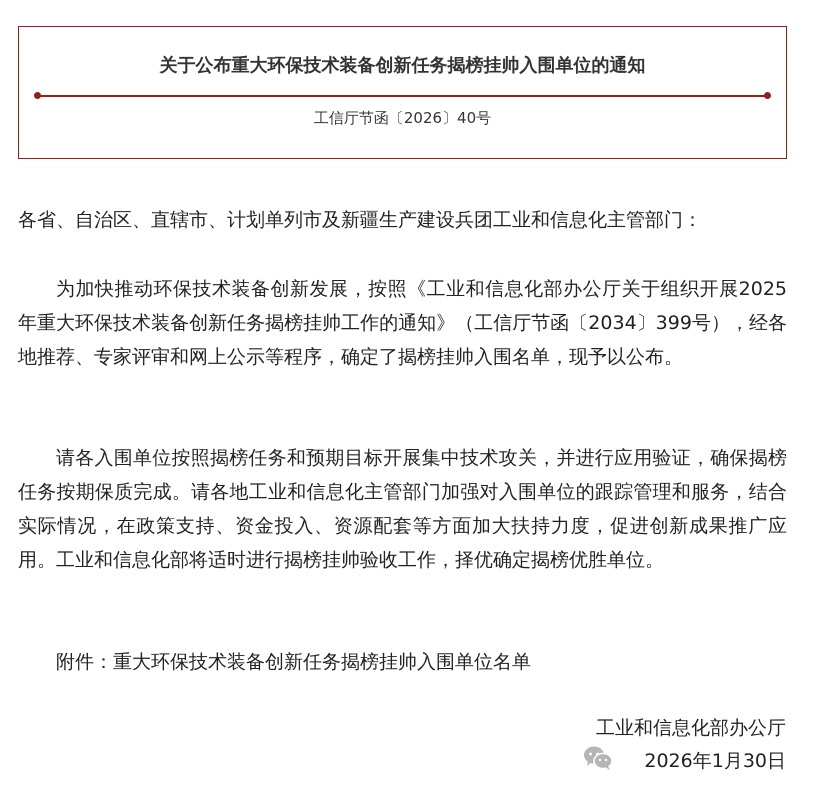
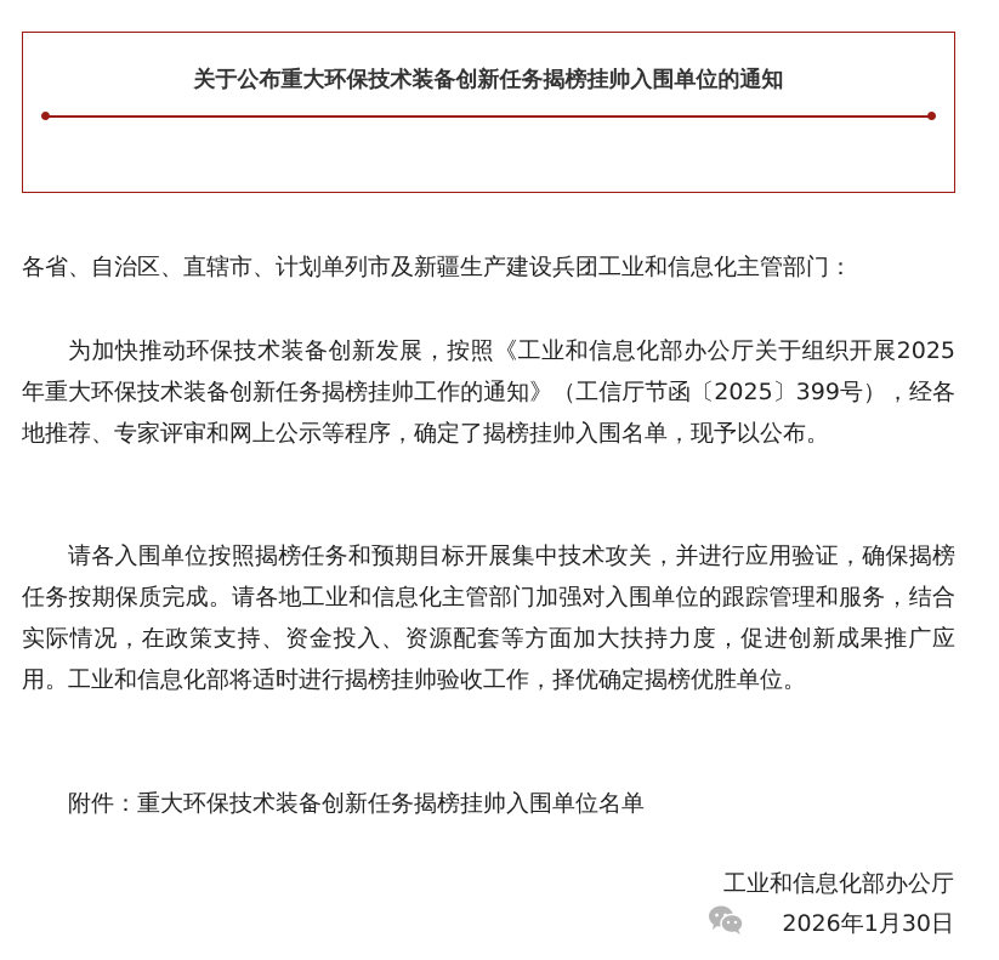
  关于公布重大环保技术装备创新任务揭榜挂帅入围单位的通知
- 工信厅节函〔2026〕40号
  各省、自治区、直辖市、计划单列市及新疆生产建设兵团工业和信息化主管部门：
- 为加快推动环保技术装备创新发展，按照《工业和信息化部办公厅关于组织开展2025年重大环保技术装备创新任务揭榜挂帅工作的通知》（工信厅节函〔2034〕399号），经各地推荐、专家评审和网上公示等程序，确定了揭榜挂帅入围名单，现予以公布。
+ 为加快推动环保技术装备创新发展，按照《工业和信息化部办公厅关于组织开展2025年重大环保技术装备创新任务揭榜挂帅工作的通知》（工信厅节函〔2025〕399号），经各地推荐、专家评审和网上公示等程序，确定了揭榜挂帅入围名单，现予以公布。
  请各入围单位按照揭榜任务和预期目标开展集中技术攻关，并进行应用验证，确保揭榜任务按期保质完成。请各地工业和信息化主管部门加强对入围单位的跟踪管理和服务，结合实际情况，在政策支持、资金投入、资源配套等方面加大扶持力度，促进创新成果推广应用。工业和信息化部将适时进行揭榜挂帅验收工作，择优确定揭榜优胜单位。
  附件：重大环保技术装备创新任务揭榜挂帅入围单位名单
  工业和信息化部办公厅
  2026年1月30日
